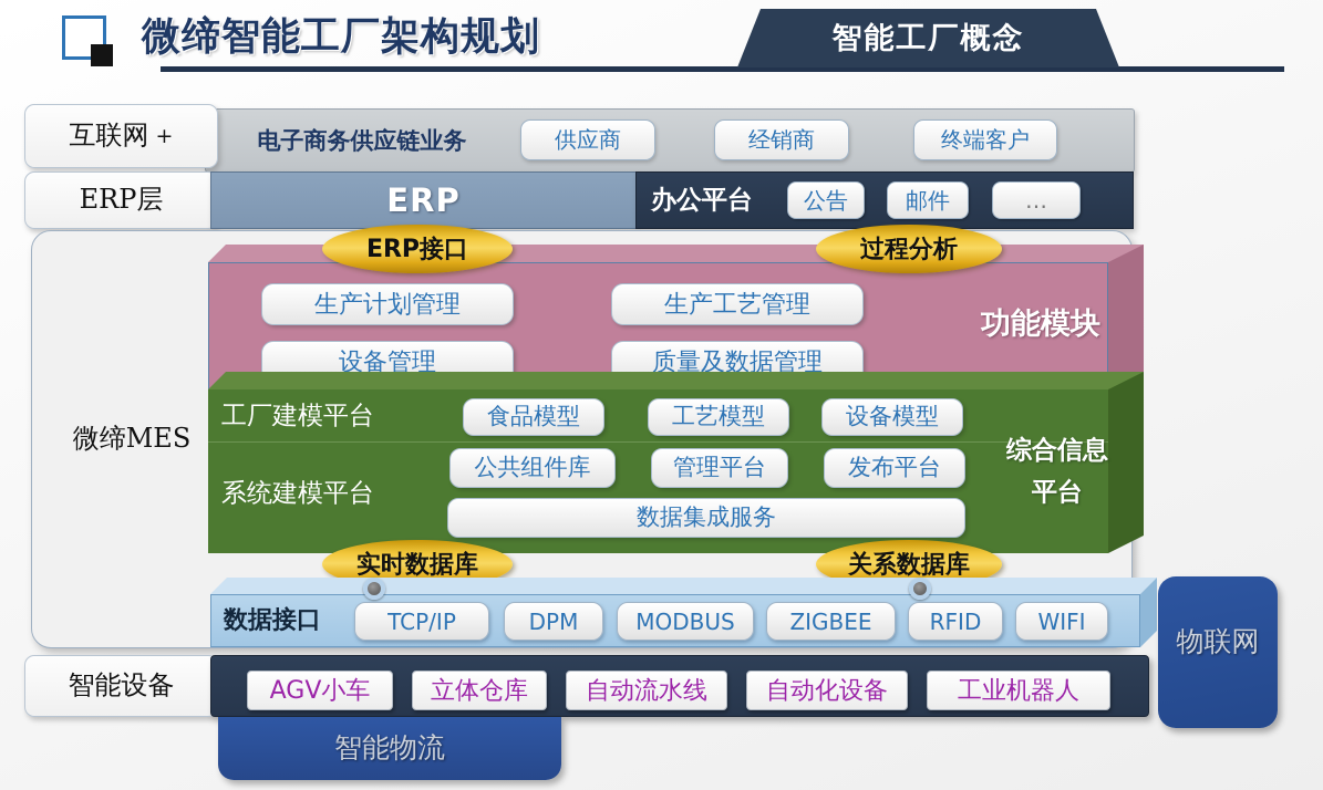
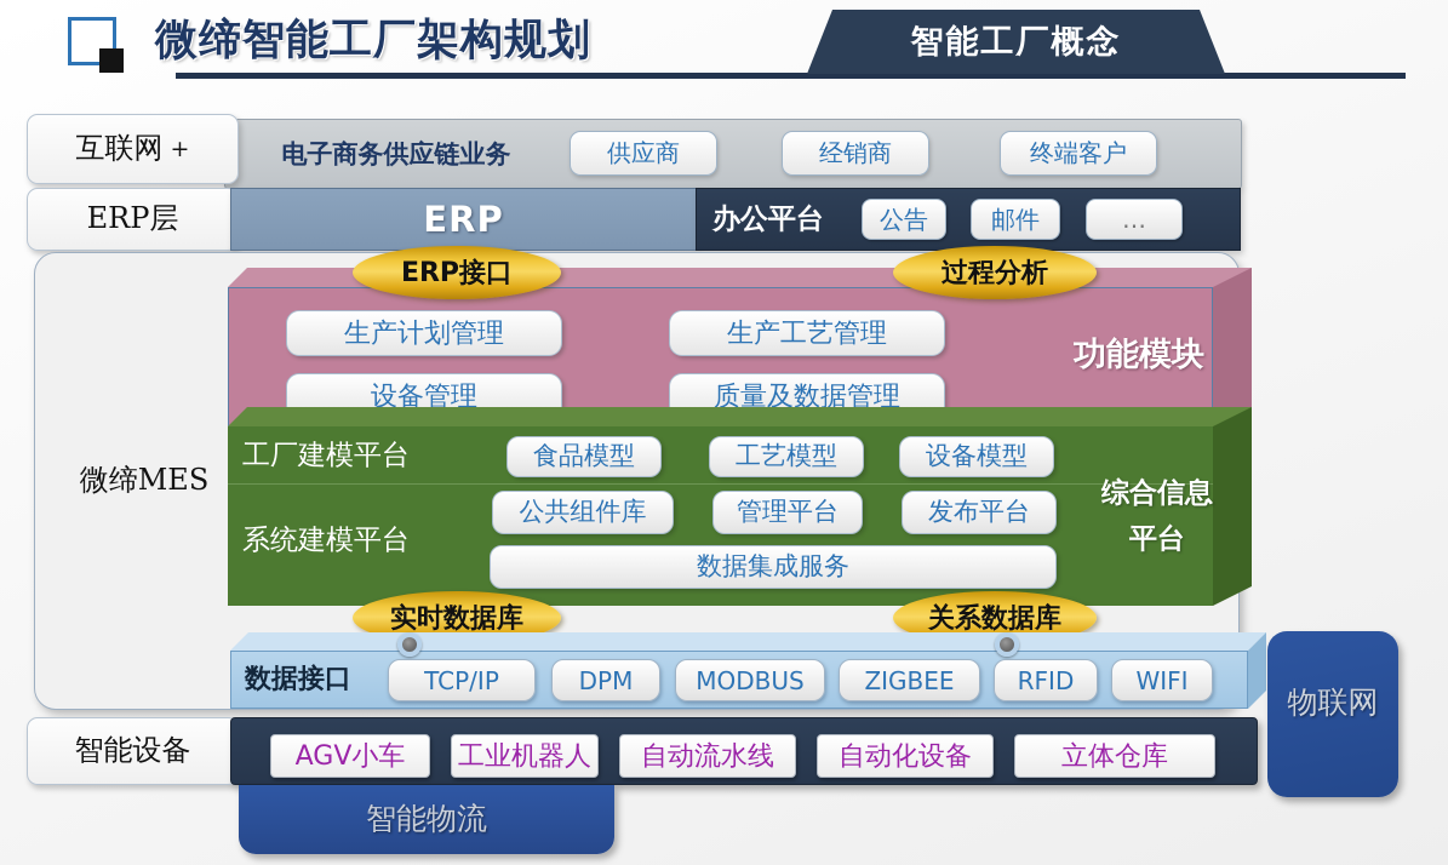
  微缔智能工厂架构规划
  智能工厂概念
  互联网
  +
  电子商务供应链业务
  供应商
  经销商
  终端客户
  ERP层
  ERP
  办公平台
  公告
  邮件
  …
  微缔MES
  功能模块
  生产计划管理
  生产工艺管理
  设备管理
  质量及数据管理
  工厂建模平台
  系统建模平台
  综合信息平台
  食品模型
  工艺模型
  设备模型
  公共组件库
  管理平台
  发布平台
  数据集成服务
  ERP接口
  过程分析
  实时数据库
  关系数据库
  数据接口
  TCP/IP
  DPM
  MODBUS
  ZIGBEE
  RFID
  WIFI
  物联网
  智能设备
  AGV小车
- 立体仓库
+ 工业机器人
  自动流水线
  自动化设备
- 工业机器人
+ 立体仓库
  智能物流
